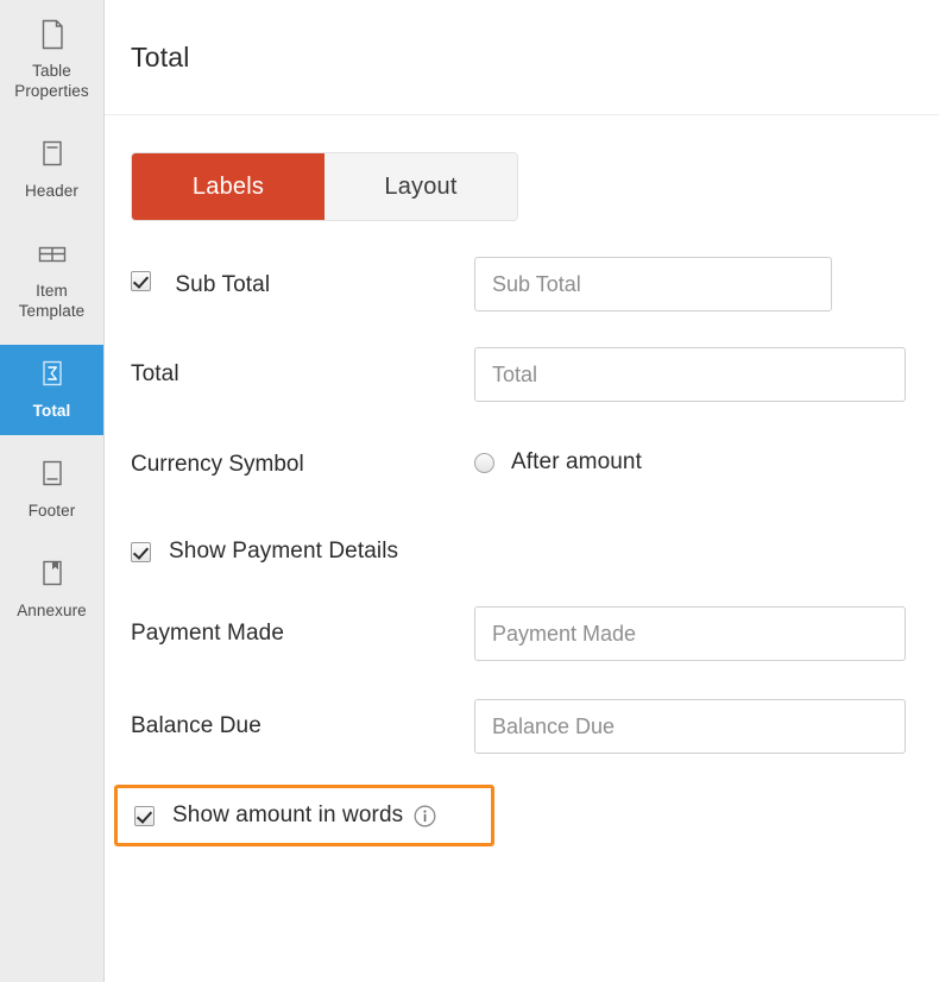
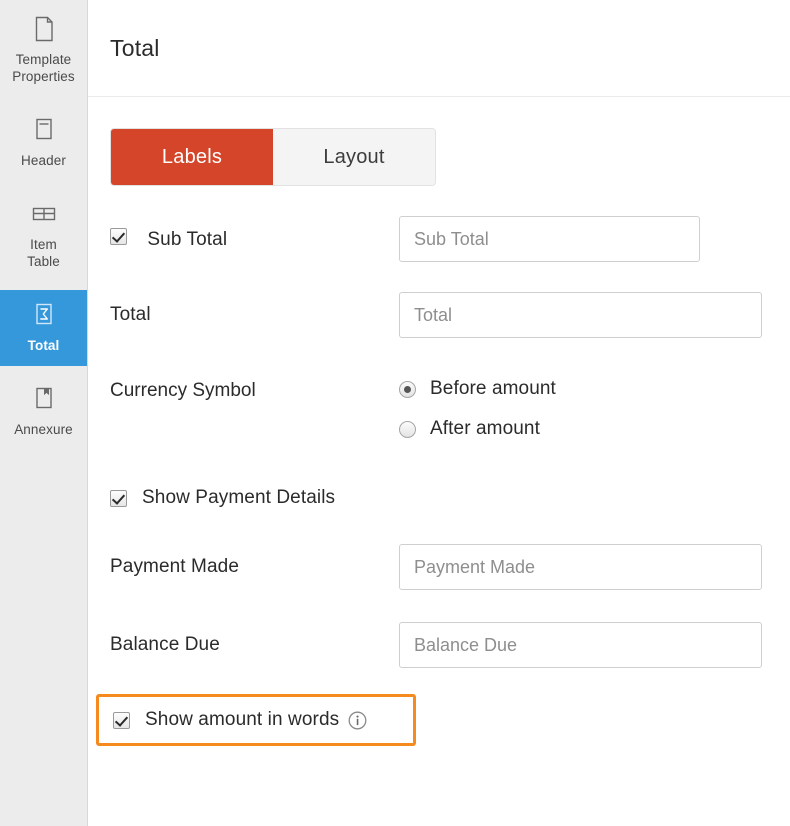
- Table
+ Template
  Properties
  Header
  Item
- Template
+ Table
  Total
- Footer
  Annexure
  Total
  Labels
  Layout
  Sub Total
  Sub Total
  Total
  Total
  Currency Symbol
+ Before amount
  After amount
  Show Payment Details
  Payment Made
  Payment Made
  Balance Due
  Balance Due
  Show amount in words
